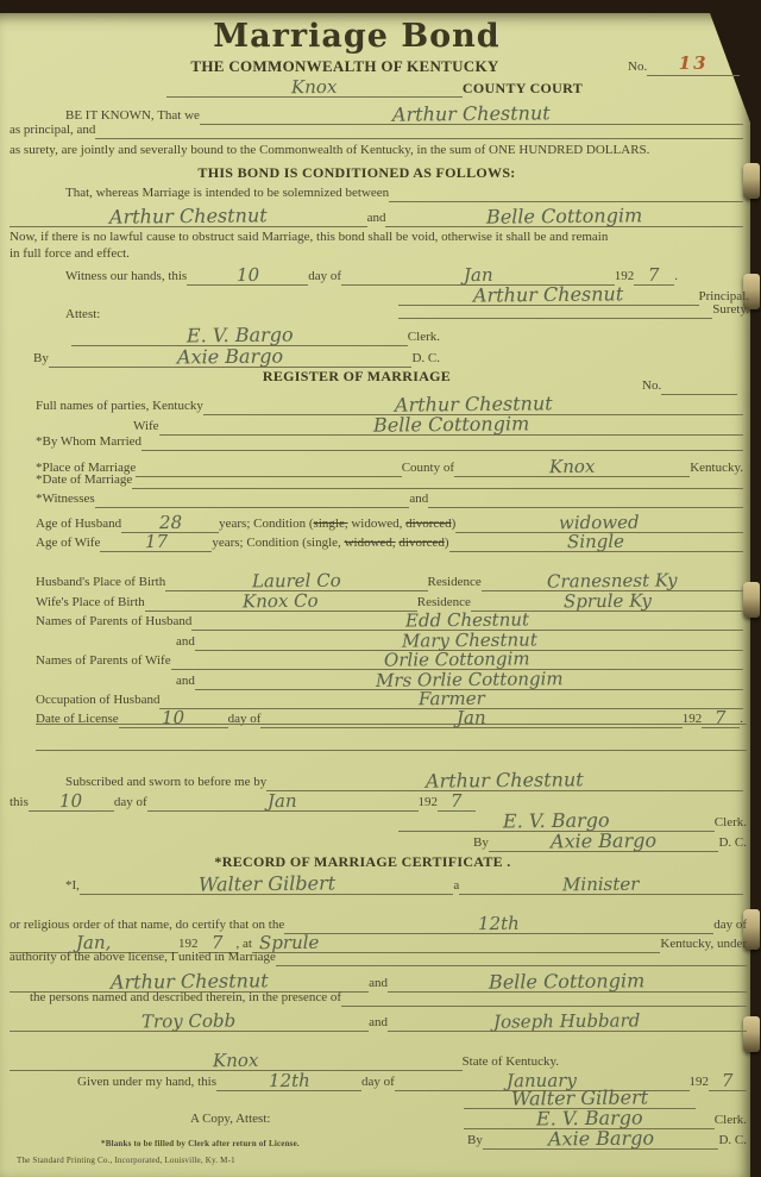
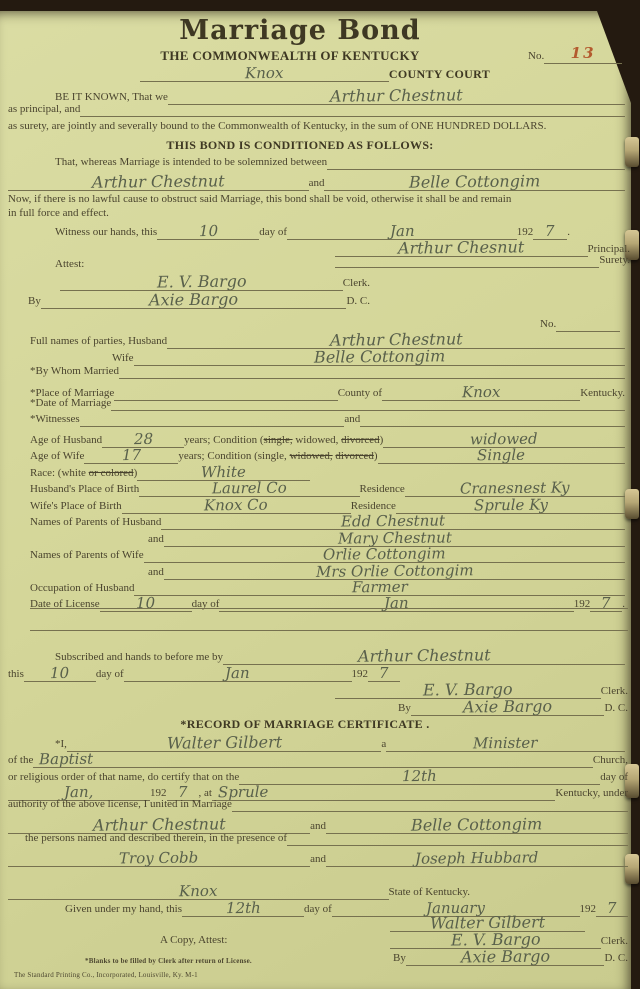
  Marriage Bond
  THE COMMONWEALTH OF KENTUCKY
  No.
  13
  Knox
  COUNTY COURT
  BE IT KNOWN, That we
  Arthur Chestnut
  as principal, and
  as surety, are jointly and severally bound to the Commonwealth of Kentucky, in the sum of ONE HUNDRED DOLLARS.
  THIS BOND IS CONDITIONED AS FOLLOWS:
  That, whereas Marriage is intended to be solemnized between
  Arthur Chestnut
  and
  Belle Cottongim
  Now, if there is no lawful cause to obstruct said Marriage, this bond shall be void, otherwise it shall be and remain
  in full force and effect.
  Witness our hands, this
  10
  day of
  Jan
  192
  7
  .
  Arthur Chesnut
  Principal.
  Attest:
  Surety.
  E. V. Bargo
  Clerk.
  By
  Axie Bargo
  D. C.
- REGISTER OF MARRIAGE
  No.
- Full names of parties, Kentucky
+ Full names of parties, Husband
  Arthur Chestnut
  Wife
  Belle Cottongim
  *By Whom Married
  *Place of Marriage
  County of
  Knox
  Kentucky.
  *Date of Marriage
  *Witnesses
  and
  Age of Husband
  28
  years; Condition (single, widowed, divorced)
  widowed
  Age of Wife
  17
  years; Condition (single, widowed, divorced)
  Single
+ Race: (white or colored)
+ White
  Husband's Place of Birth
  Laurel Co
  Residence
  Cranesnest Ky
  Wife's Place of Birth
  Knox Co
  Residence
  Sprule Ky
  Names of Parents of Husband
  Edd Chestnut
  and
  Mary Chestnut
  Names of Parents of Wife
  Orlie Cottongim
  and
  Mrs Orlie Cottongim
  Occupation of Husband
  Farmer
  Date of License
  10
  day of
  Jan
  192
  7
  .
- Subscribed and sworn to before me by
+ Subscribed and hands to before me by
  Arthur Chestnut
  this
  10
  day of
  Jan
  192
  7
  E. V. Bargo
  Clerk.
  By
  Axie Bargo
  D. C.
  *RECORD OF MARRIAGE CERTIFICATE .
  *I,
  Walter Gilbert
  a
  Minister
+ of the
+ Baptist
+ Church,
  or religious order of that name, do certify that on the
  12th
  day of
  Jan,
  192
  7
  , at
  Sprule
  Kentucky, under
  authority of the above license, I united in Marriage
  Arthur Chestnut
  and
  Belle Cottongim
  the persons named and described therein, in the presence of
  Troy Cobb
  and
  Joseph Hubbard
  Knox
  State of Kentucky.
  Given under my hand, this
  12th
  day of
  January
  192
  7
  Walter Gilbert
  A Copy, Attest:
  E. V. Bargo
  Clerk.
  By
  Axie Bargo
  D. C.
  *Blanks to be filled by Clerk after return of License.
  The Standard Printing Co., Incorporated, Louisville, Ky. M-1
